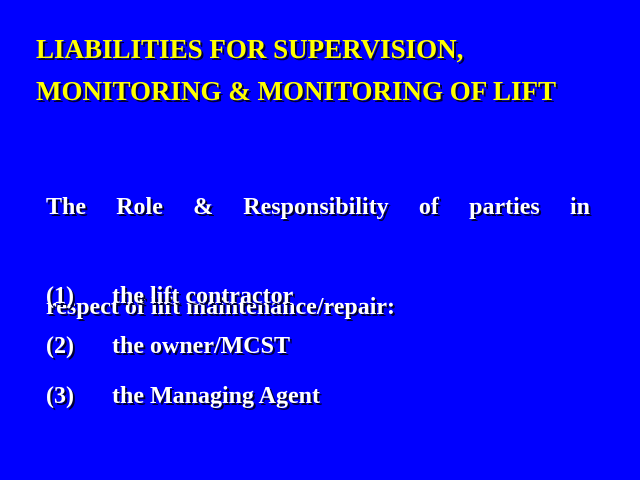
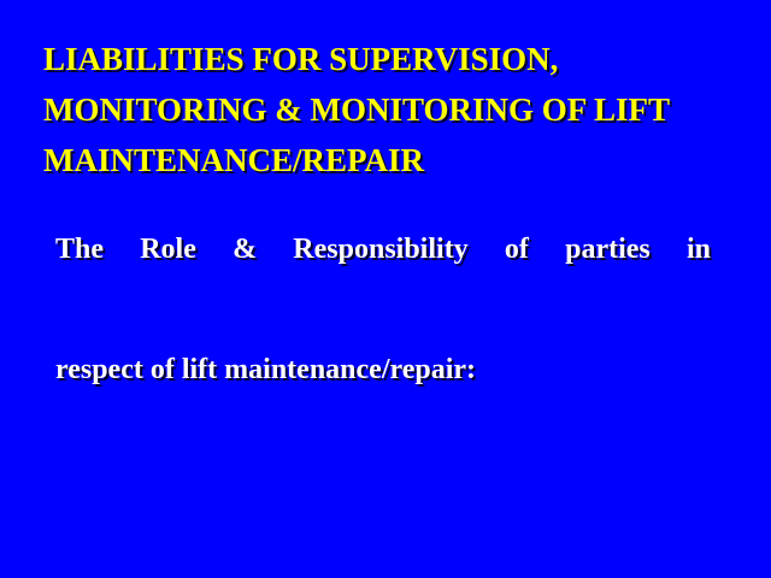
  LIABILITIES FOR SUPERVISION,
  MONITORING & MONITORING OF LIFT
+ MAINTENANCE/REPAIR
  The Role & Responsibility of parties in
  respect of lift maintenance/repair:
- (1)
- the lift contractor
- (2)
- the owner/MCST
- (3)
- the Managing Agent
